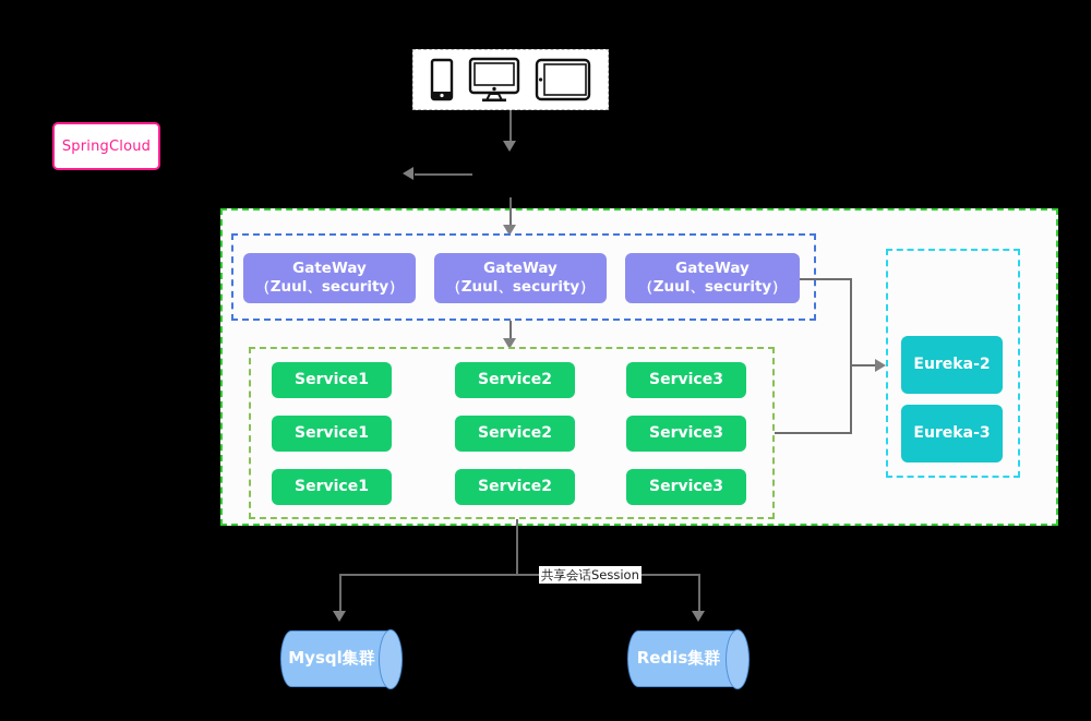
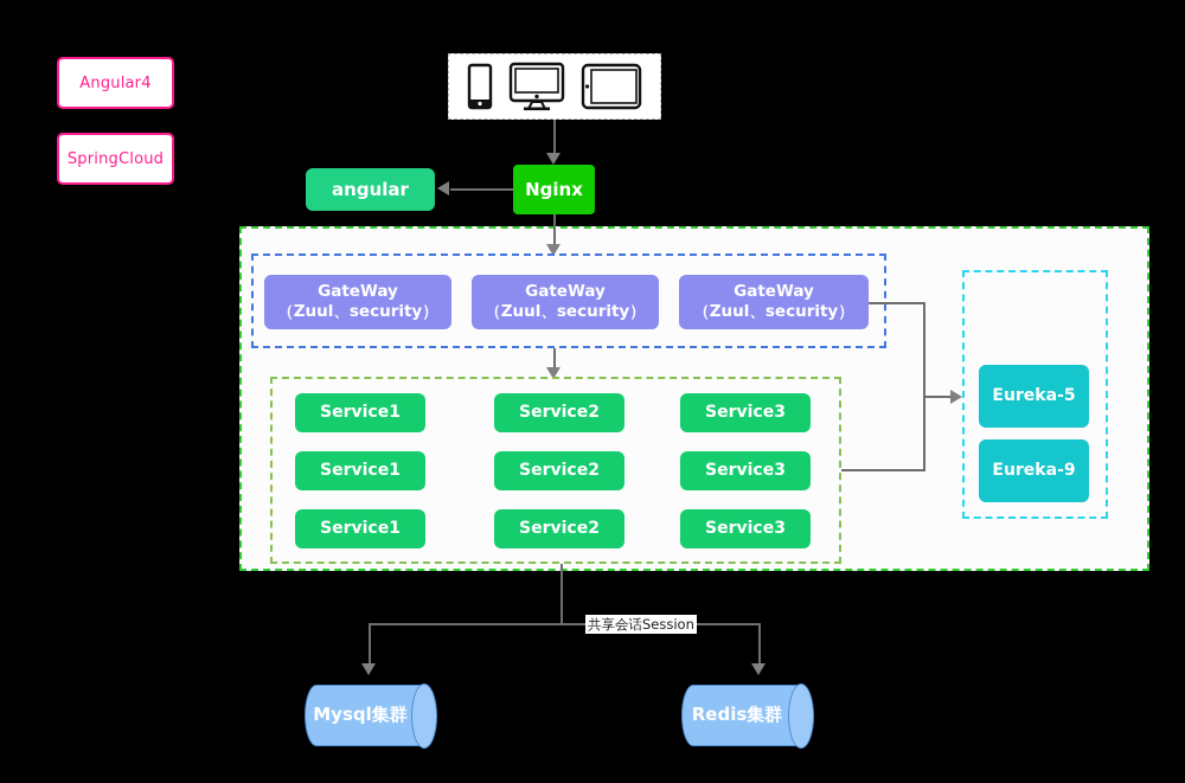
+ Angular4
  SpringCloud
+ Nginx
+ angular
  GateWay
  （Zuul、security）
  GateWay
  （Zuul、security）
  GateWay
  （Zuul、security）
  Service1
  Service1
  Service1
  Service2
  Service2
  Service2
  Service3
  Service3
  Service3
- Eureka-2
+ Eureka-5
- Eureka-3
+ Eureka-9
  共享会话Session
  Mysql集群
  Redis集群
